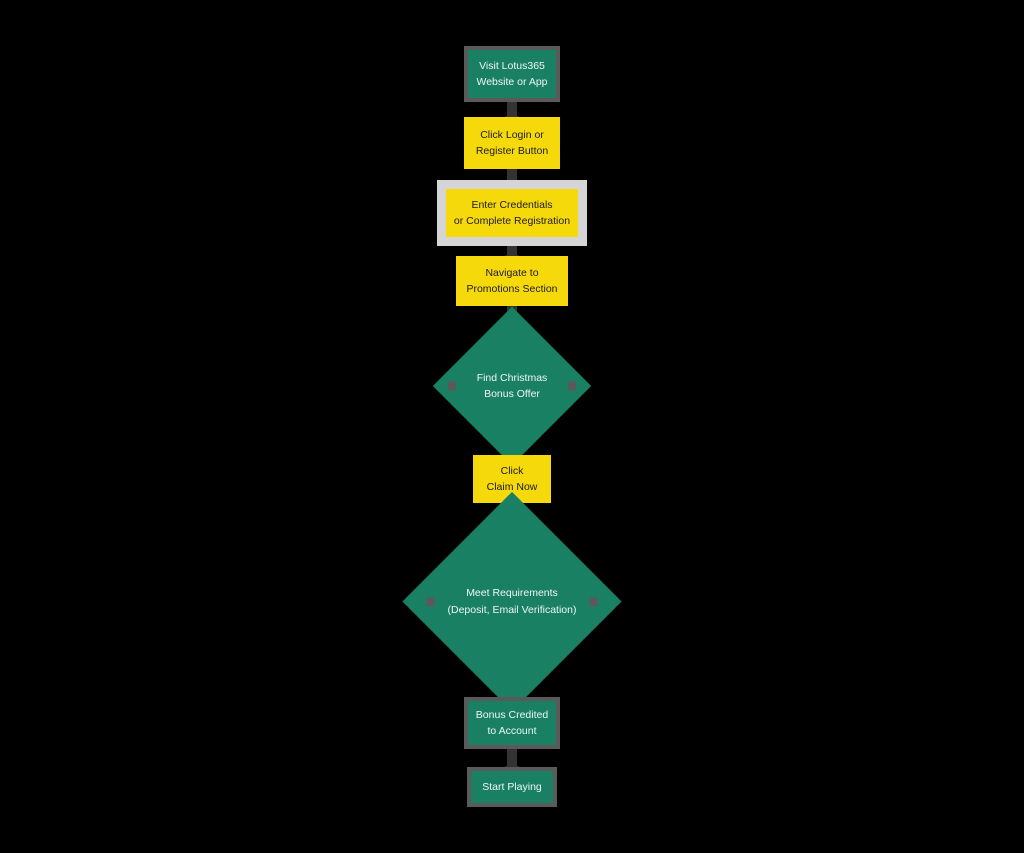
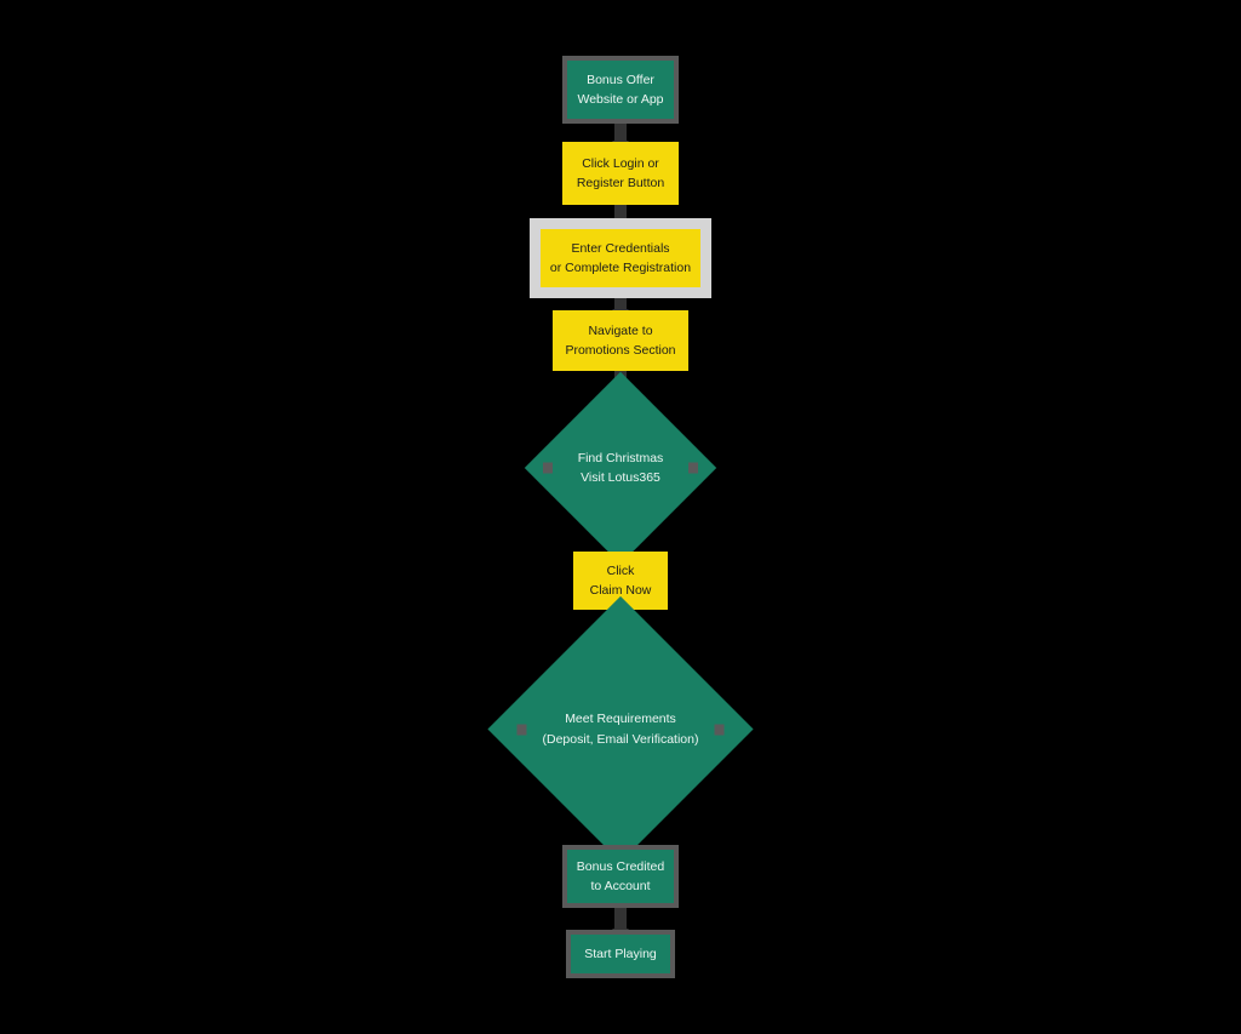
- Visit Lotus365
+ Bonus Offer
  Website or App
  Click Login or
  Register Button
  Enter Credentials
  or Complete Registration
  Navigate to
  Promotions Section
  Find Christmas
- Bonus Offer
+ Visit Lotus365
  Click
  Claim Now
  Meet Requirements
  (Deposit, Email Verification)
  Bonus Credited
  to Account
  Start Playing
